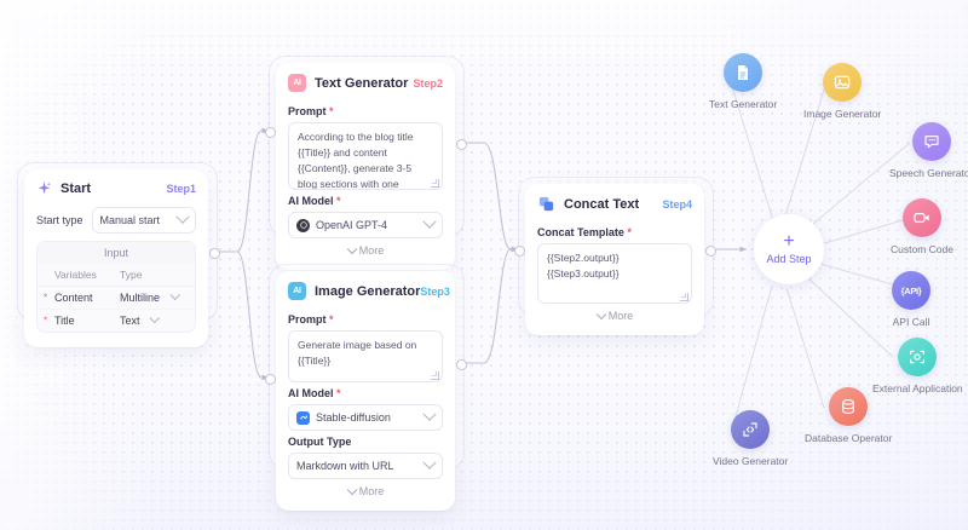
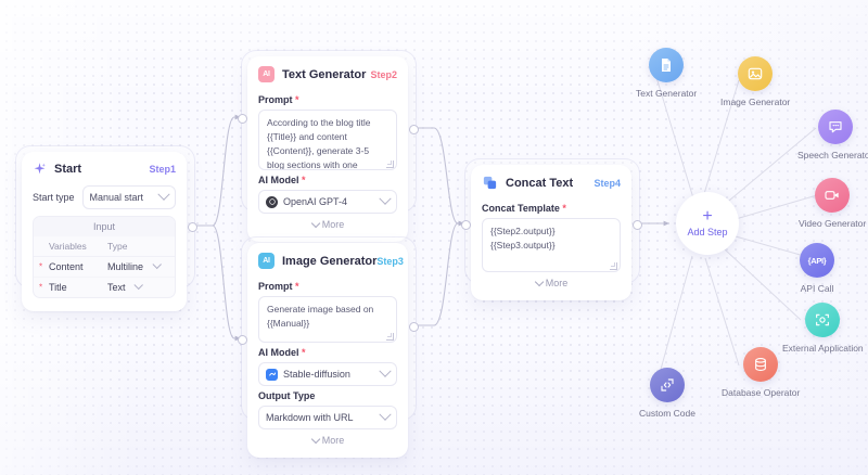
  Start
  Step1
  Start type
  Manual start
  Input
  Variables	Type
  * Content	Multiline
  * Title	Text
  Text Generator
  Step2
  Prompt *
  According to the blog title {{Title}} and content {{Content}}, generate 3-5 blog sections with one
  AI Model *
  OpenAI GPT-4
  More
  Image Generator
  Step3
  Prompt *
- Generate image based on {{Title}}
+ Generate image based on {{Manual}}
  AI Model *
  Stable-diffusion
  Output Type
  Markdown with URL
  More
  Concat Text
  Step4
  Concat Template *
  {{Step2.output}}
  {{Step3.output}}
  More
  +
  Add Step
  Text Generator
  Image Generator
  Speech Generato
- Custom Code
+ Video Generator
  {API}
  API Call
  External Application
  Database Operator
- Video Generator
+ Custom Code
